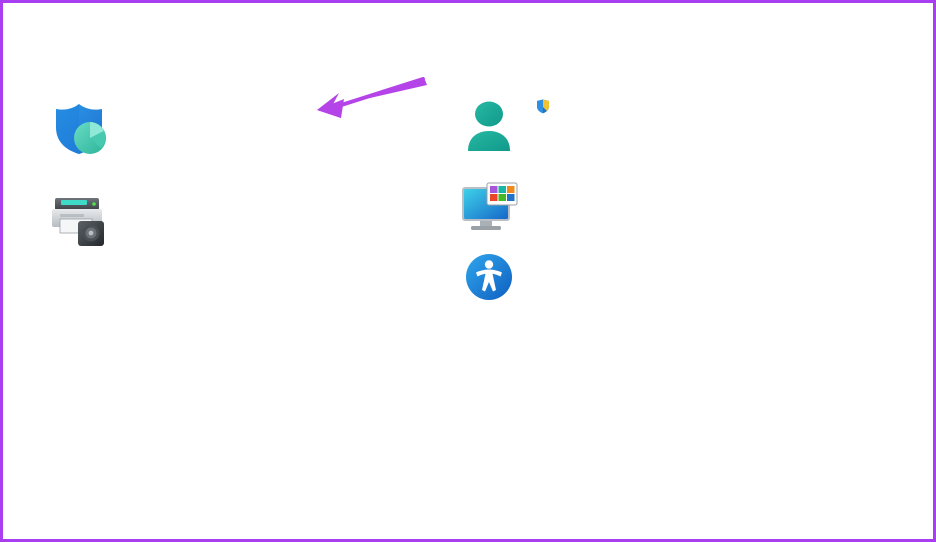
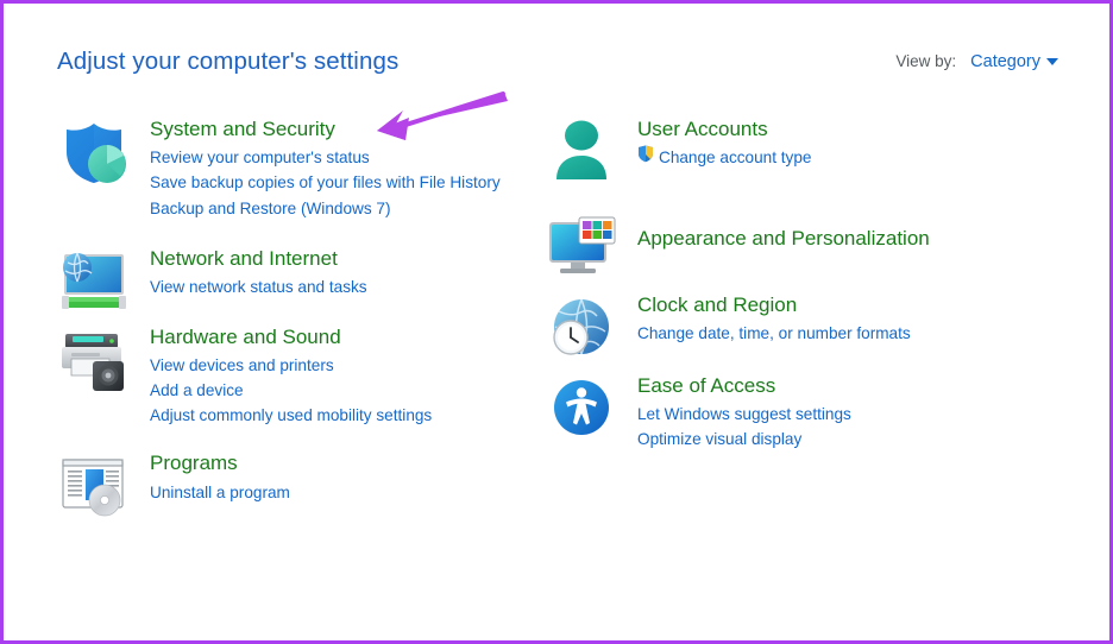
+ Adjust your computer's settings
+ View by:
+ Category
+ System and Security
+ Review your computer's status
+ Save backup copies of your files with File History
+ Backup and Restore (Windows 7)
+ Network and Internet
+ View network status and tasks
+ Hardware and Sound
+ View devices and printers
+ Add a device
+ Adjust commonly used mobility settings
+ Programs
+ Uninstall a program
+ User Accounts
+ Change account type
+ Appearance and Personalization
+ Clock and Region
+ Change date, time, or number formats
+ Ease of Access
+ Let Windows suggest settings
+ Optimize visual display
